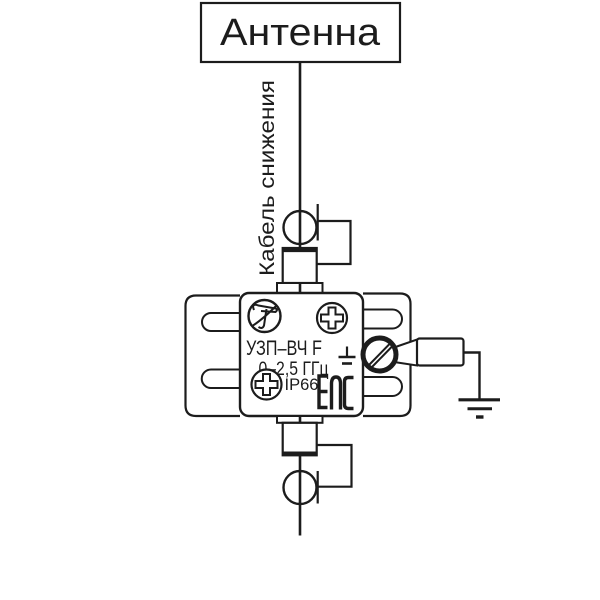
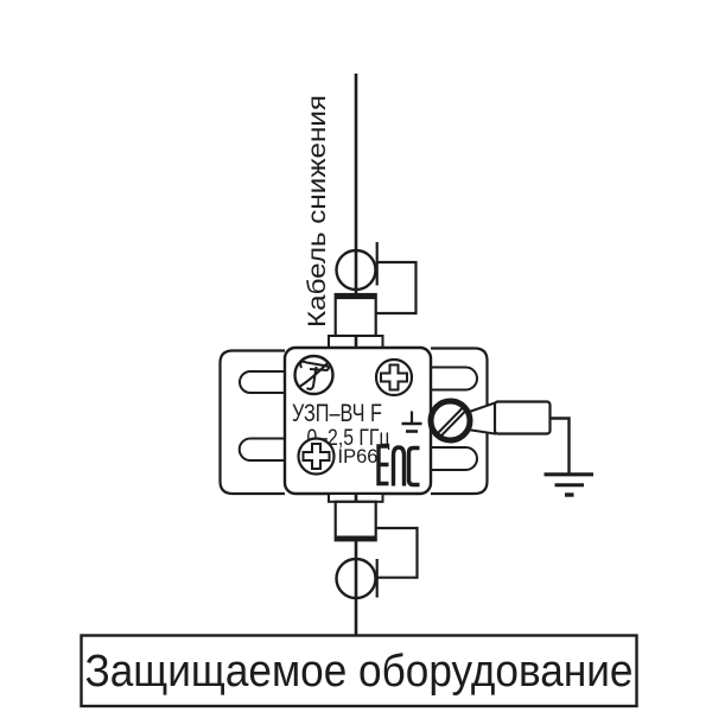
- Антенна
  УЗП–ВЧ F
  –2,5 ГГц
  IP66
+ Защищаемое оборудование
